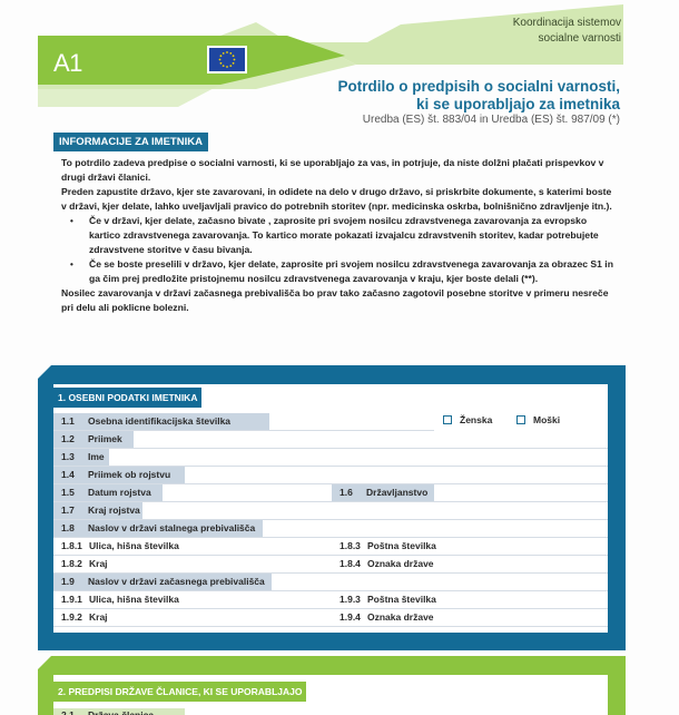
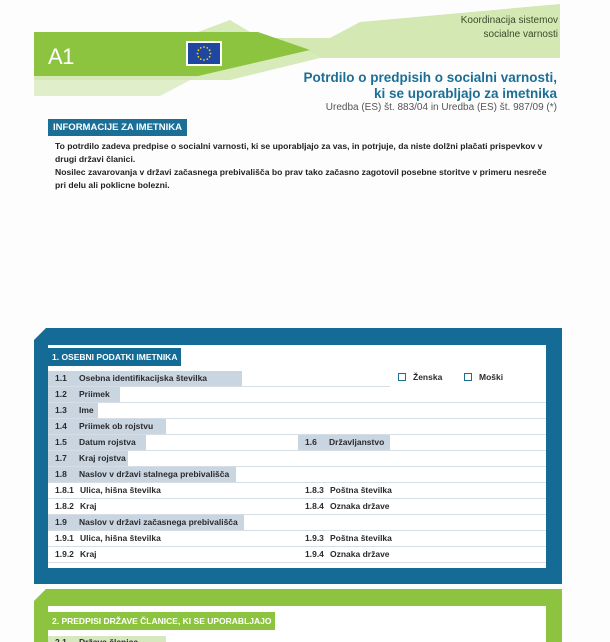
  A1
  Koordinacija sistemov
  socialne varnosti
  Potrdilo o predpisih o socialni varnosti,
  ki se uporabljajo za imetnika
  Uredba (ES) št. 883/04 in Uredba (ES) št. 987/09 (*)
  INFORMACIJE ZA IMETNIKA
  To potrdilo zadeva predpise o socialni varnosti, ki se uporabljajo za vas, in potrjuje, da niste dolžni plačati prispevkov v drugi državi članici.
- Preden zapustite državo, kjer ste zavarovani, in odidete na delo v drugo državo, si priskrbite dokumente, s katerimi boste v državi, kjer delate, lahko uveljavljali pravico do potrebnih storitev (npr. medicinska oskrba, bolnišnično zdravljenje itn.).
- Če v državi, kjer delate, začasno bivate , zaprosite pri svojem nosilcu zdravstvenega zavarovanja za evropsko kartico zdravstvenega zavarovanja. To kartico morate pokazati izvajalcu zdravstvenih storitev, kadar potrebujete zdravstvene storitve v času bivanja.
- Če se boste preselili v državo, kjer delate, zaprosite pri svojem nosilcu zdravstvenega zavarovanja za obrazec S1 in ga čim prej predložite pristojnemu nosilcu zdravstvenega zavarovanja v kraju, kjer boste delali (**).
  Nosilec zavarovanja v državi začasnega prebivališča bo prav tako začasno zagotovil posebne storitve v primeru nesreče pri delu ali poklicne bolezni.
  1. OSEBNI PODATKI IMETNIKA
  1.1 Osebna identifikacijska številka
  Ženska
  Moški
  1.2 Priimek
  1.3 Ime
  1.4 Priimek ob rojstvu
  1.5 Datum rojstva
  1.6 Državljanstvo
  1.7 Kraj rojstva
  1.8 Naslov v državi stalnega prebivališča
  1.8.1 Ulica, hišna številka
  1.8.3 Poštna številka
  1.8.2 Kraj
  1.8.4 Oznaka države
  1.9 Naslov v državi začasnega prebivališča
  1.9.1 Ulica, hišna številka
  1.9.3 Poštna številka
  1.9.2 Kraj
  1.9.4 Oznaka države
  2. PREDPISI DRŽAVE ČLANICE, KI SE UPORABLJAJO
